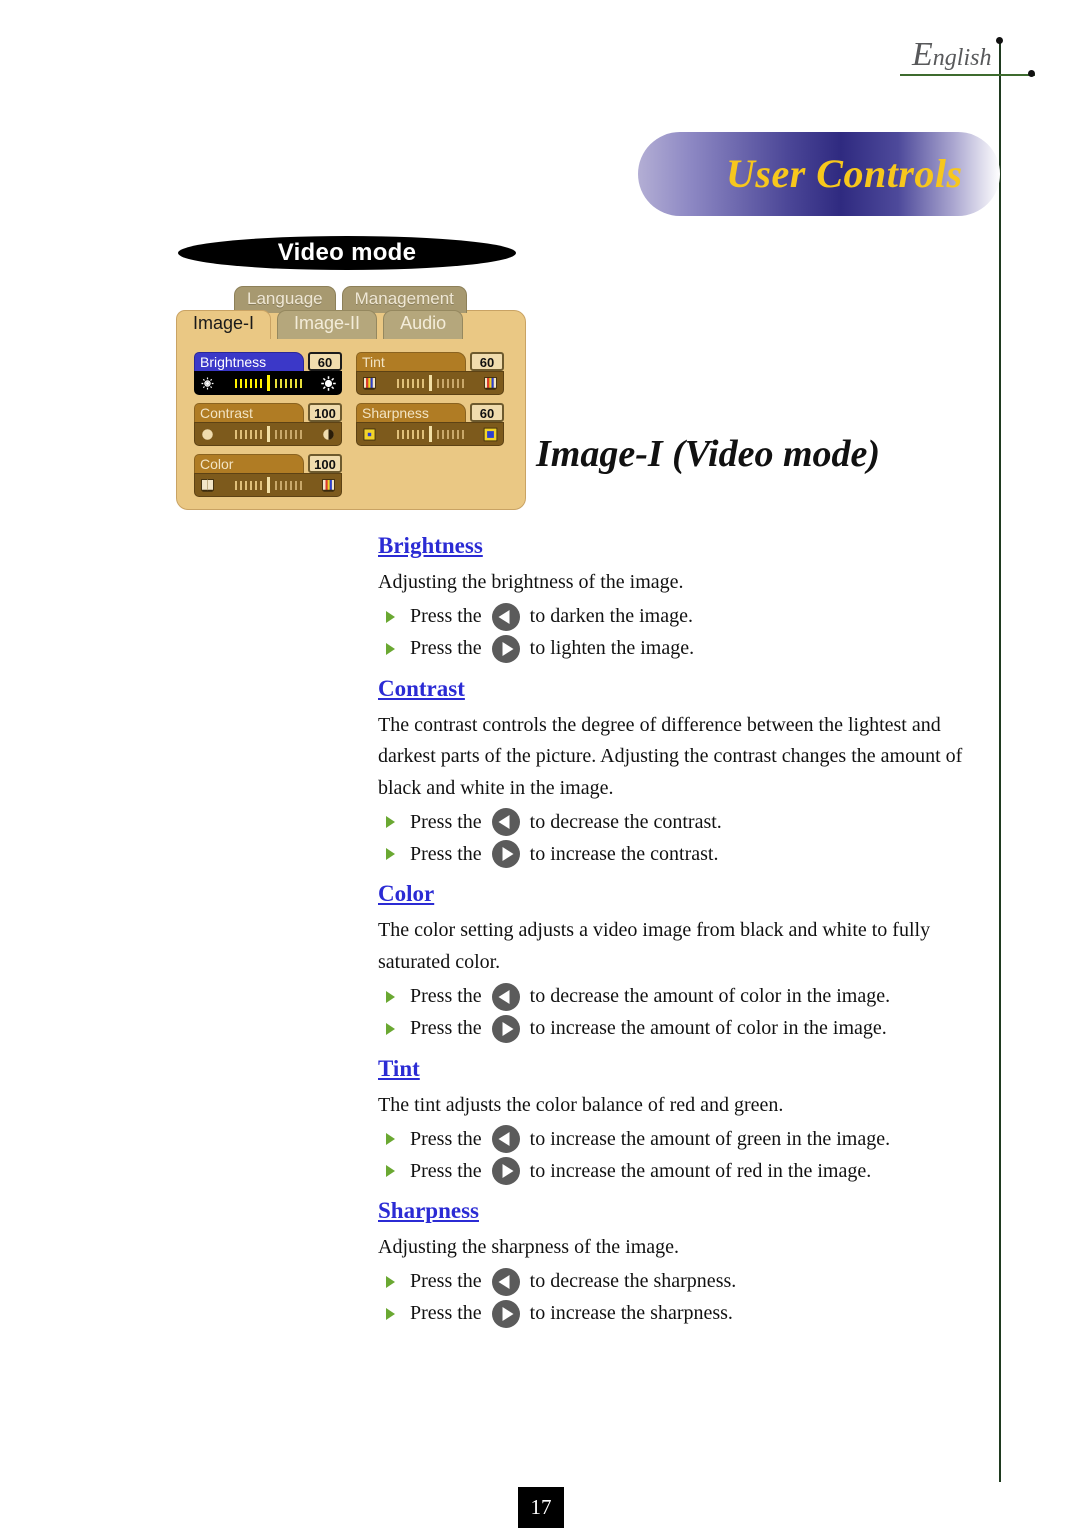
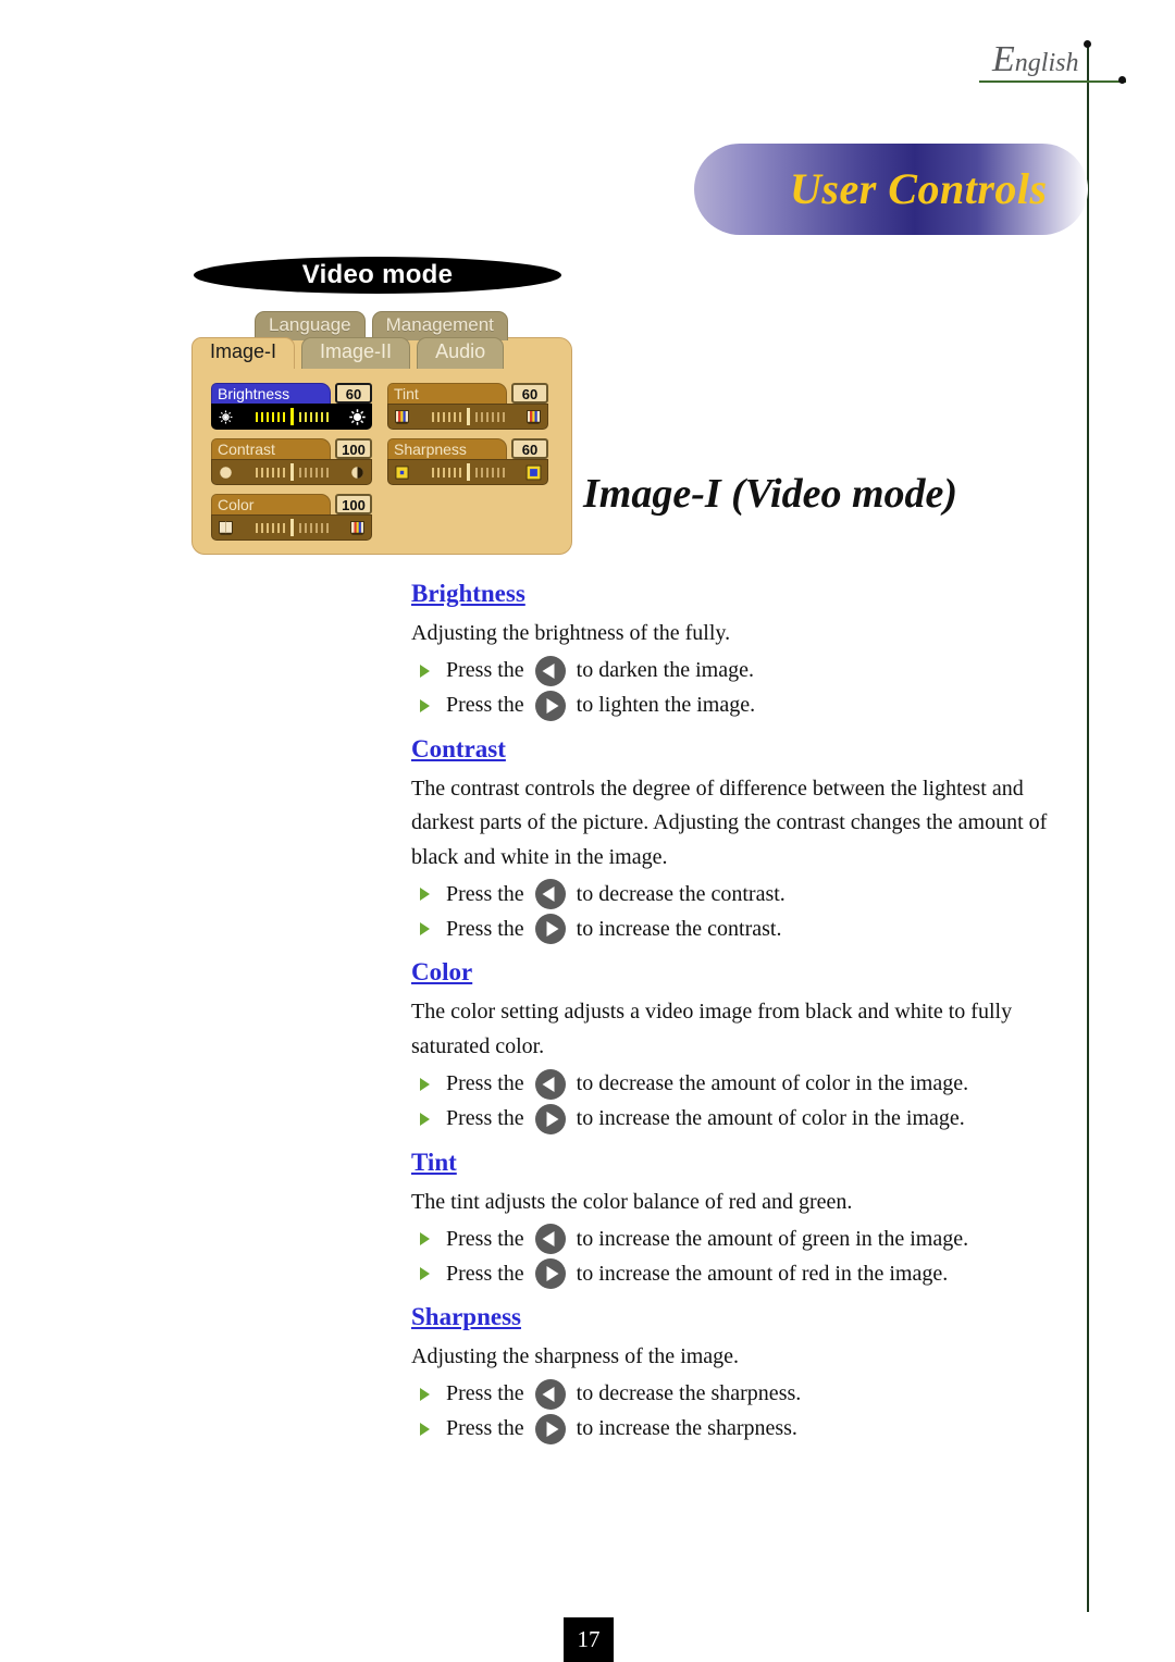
  English
  User Controls
  Video mode
  Language
  Management
  Image-I
  Image-II
  Audio
  Brightness
  60
  Tint
  60
  Contrast
  100
  Sharpness
  60
  Color
  100
  Image-I (Video mode)
  Brightness
- Adjusting the brightness of the image.
+ Adjusting the brightness of the fully.
  Press the
  to darken the image.
  Press the
  to lighten the image.
  Contrast
  The contrast controls the degree of difference between the lightest and darkest parts of the picture. Adjusting the contrast changes the amount of black and white in the image.
  Press the
  to decrease the contrast.
  Press the
  to increase the contrast.
  Color
  The color setting adjusts a video image from black and white to fully saturated color.
  Press the
  to decrease the amount of color in the image.
  Press the
  to increase the amount of color in the image.
  Tint
  The tint adjusts the color balance of red and green.
  Press the
  to increase the amount of green in the image.
  Press the
  to increase the amount of red in the image.
  Sharpness
  Adjusting the sharpness of the image.
  Press the
  to decrease the sharpness.
  Press the
  to increase the sharpness.
  17
